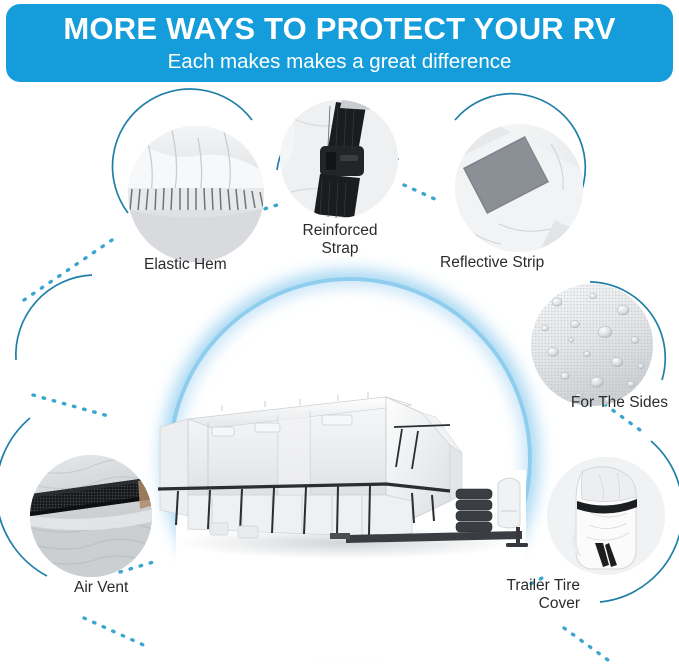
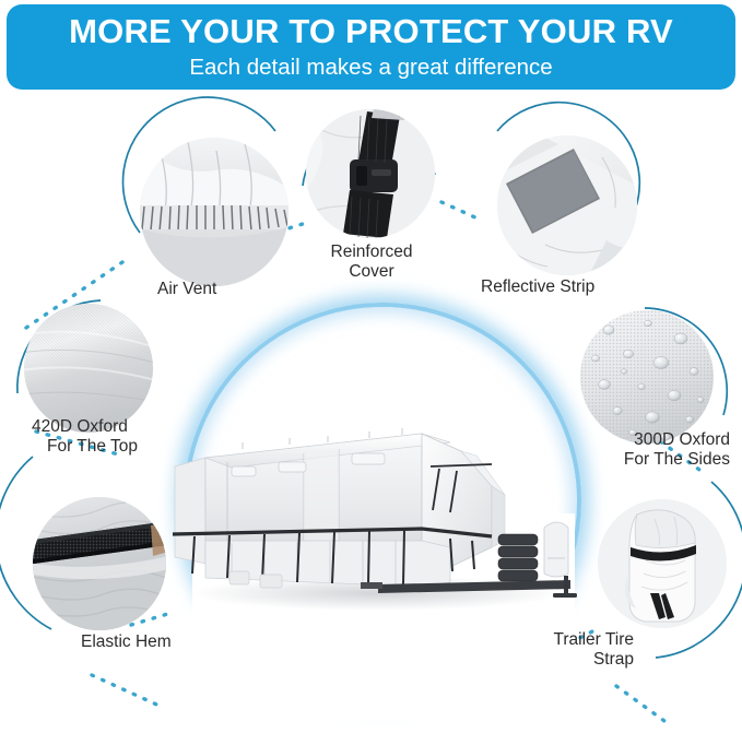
- MORE WAYS TO PROTECT YOUR RV
+ MORE YOUR TO PROTECT YOUR RV
- Each makes makes a great difference
+ Each detail makes a great difference
- Elastic Hem
+ Air Vent
  Reinforced
- Strap
+ Cover
  Reflective Strip
+ 420D Oxford
+ For The Top
+ 300D Oxford
  For The Sides
- Air Vent
+ Elastic Hem
  Trailer Tire
- Cover
+ Strap
